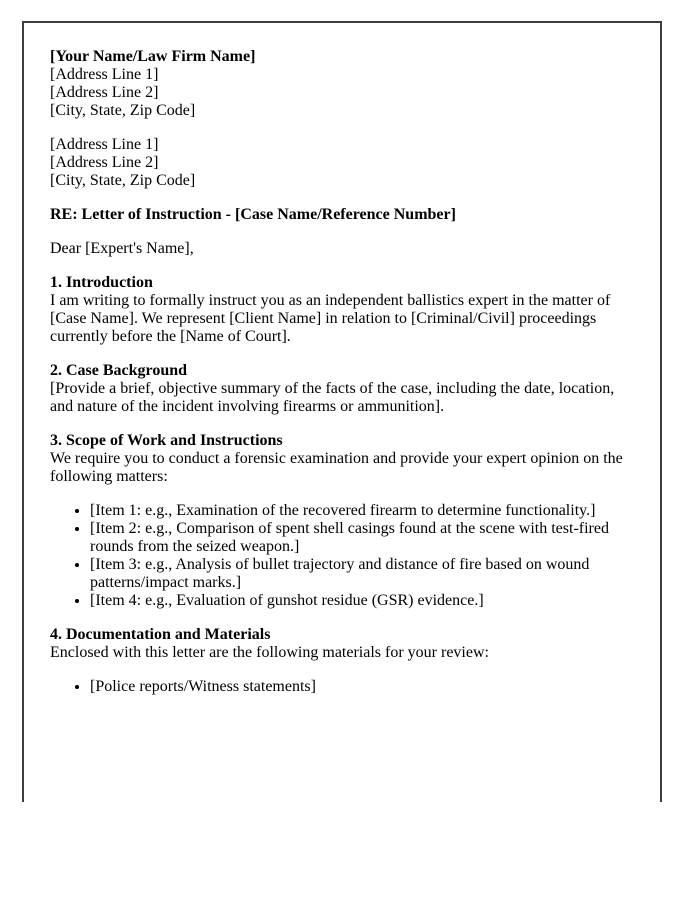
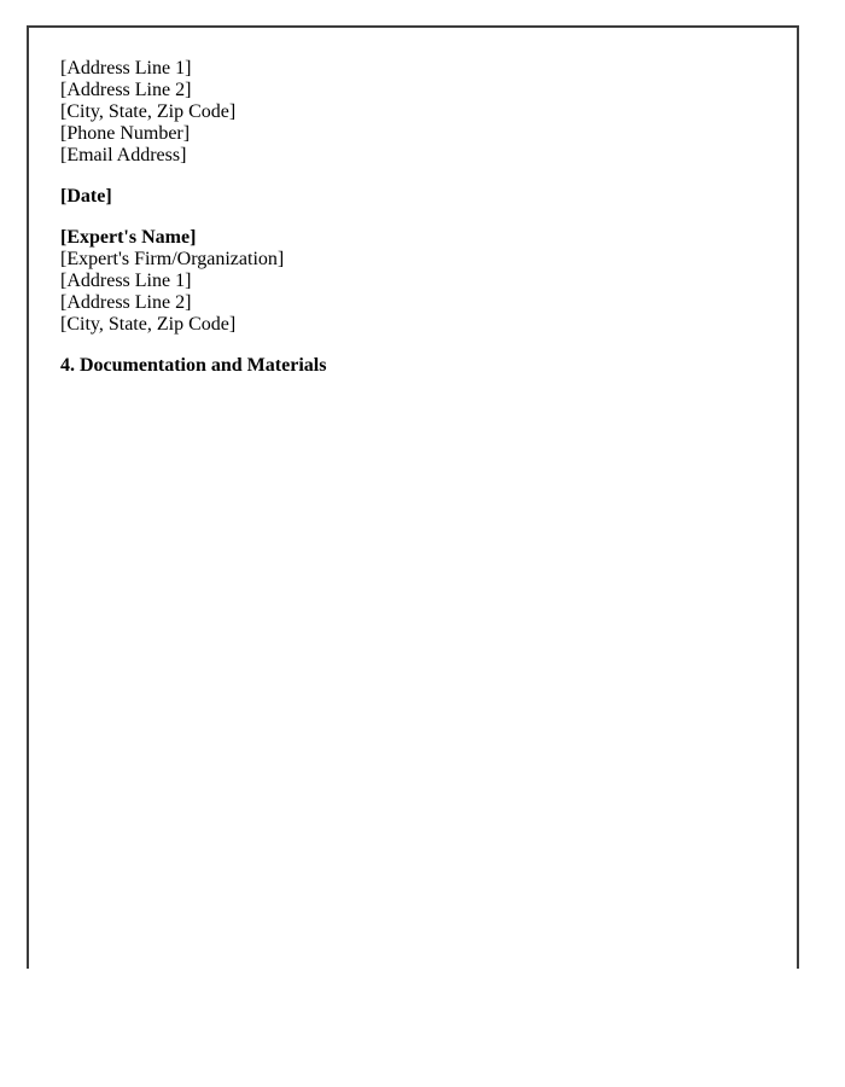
- [Your Name/Law Firm Name]
  [Address Line 1]
  [Address Line 2]
  [City, State, Zip Code]
+ [Phone Number]
+ [Email Address]
+ [Date]
+ [Expert's Name]
+ [Expert's Firm/Organization]
  [Address Line 1]
  [Address Line 2]
  [City, State, Zip Code]
- RE: Letter of Instruction - [Case Name/Reference Number]
- Dear [Expert's Name],
- 1. Introduction
- I am writing to formally instruct you as an independent ballistics expert in the matter of [Case Name]. We represent [Client Name] in relation to [Criminal/Civil] proceedings currently before the [Name of Court].
- 2. Case Background
- [Provide a brief, objective summary of the facts of the case, including the date, location, and nature of the incident involving firearms or ammunition].
- 3. Scope of Work and Instructions
- We require you to conduct a forensic examination and provide your expert opinion on the following matters:
- [Item 1: e.g., Examination of the recovered firearm to determine functionality.]
- [Item 2: e.g., Comparison of spent shell casings found at the scene with test-fired rounds from the seized weapon.]
- [Item 3: e.g., Analysis of bullet trajectory and distance of fire based on wound patterns/impact marks.]
- [Item 4: e.g., Evaluation of gunshot residue (GSR) evidence.]
  4. Documentation and Materials
- Enclosed with this letter are the following materials for your review:
- [Police reports/Witness statements]
